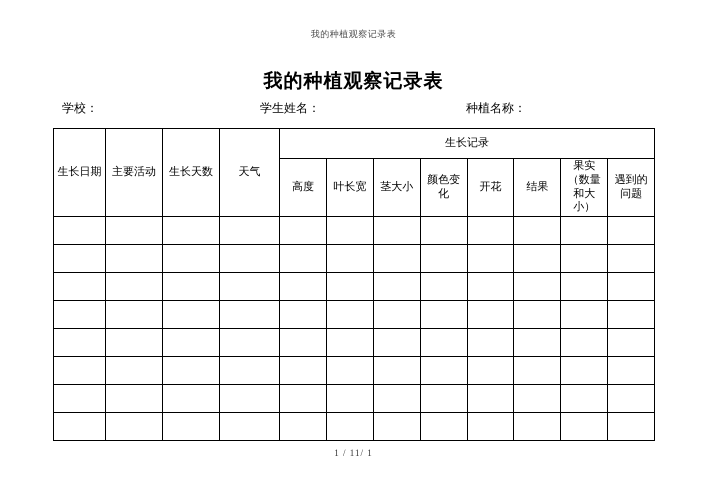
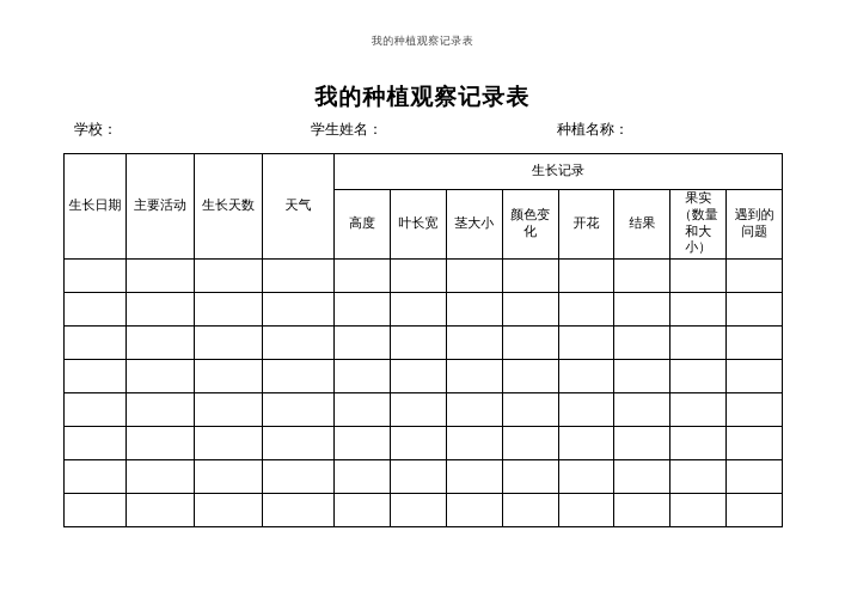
  我的种植观察记录表
  我的种植观察记录表
  学校：
  学生姓名：
  种植名称：
  生长日期	主要活动	生长天数	天气	生长记录
  高度	叶长宽	茎大小	颜色变化	开花	结果	果实（数量和大小）	遇到的问题
- 1 / 11/ 1
